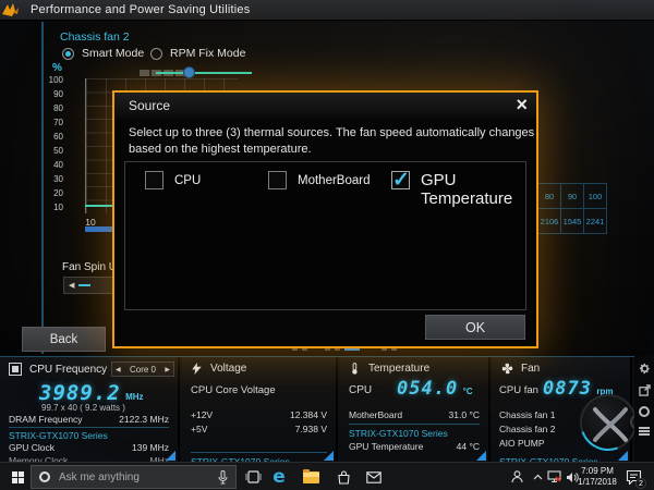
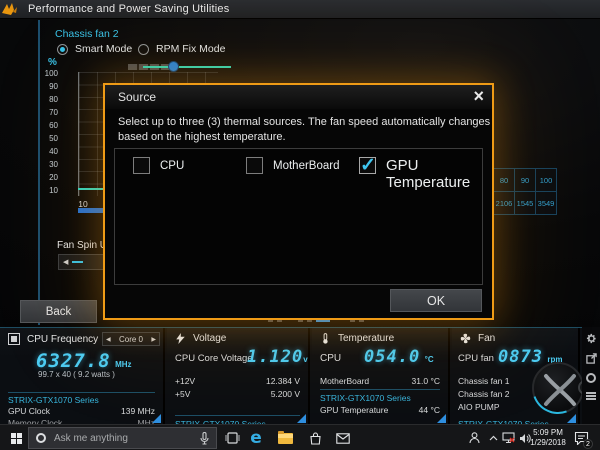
  Performance and Power Saving Utilities
  Chassis fan 2
  Smart Mode
  RPM Fix Mode
  %
  100
  90
  80
  70
  60
  50
  40
  30
  20
  10
  10
  Fan Spin
  Back
  80
  90
  100
  2106
  1545
- 2241
+ 3549
  Source
  ×
  Select up to three (3) thermal sources. The fan speed automatically changes
  based on the highest temperature.
  CPU
  MotherBoard
  ✓
  GPU Temperature
  OK
  CPU Frequency
  Core 0
- 3989.2 MHz
+ 6327.8 MHz
  99.7 x 40 ( 9.2 watts )
- DRAM Frequency
- 2122.3 MHz
  STRIX-GTX1070 Series
  GPU Clock
  139 MHz
  Memory Clock
  MHz
  Voltage
  CPU Core Voltage
+ 1.120v
  +12V
  12.384 V
  +5V
- 7.938 V
+ 5.200 V
  Temperature
  CPU
  054.0 °C
  MotherBoard
  31.0 °C
  STRIX-GTX1070 Series
  GPU Temperature
  44 °C
  Fan
  CPU fan
  0873 rpm
  Chassis fan 1
  Chassis fan 2
  AIO PUMP
  Ask me anything
  e
- 7:09 PM
+ 5:09 PM
- 1/17/2018
+ 1/29/2018
